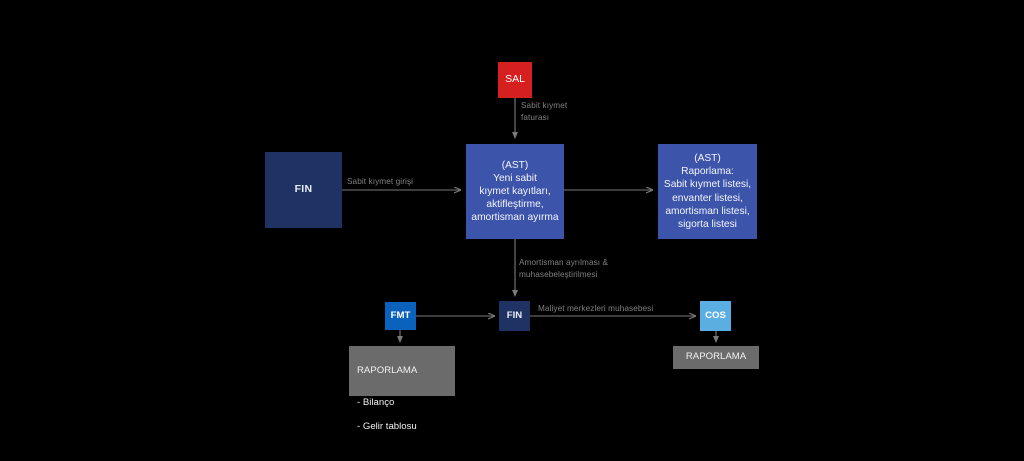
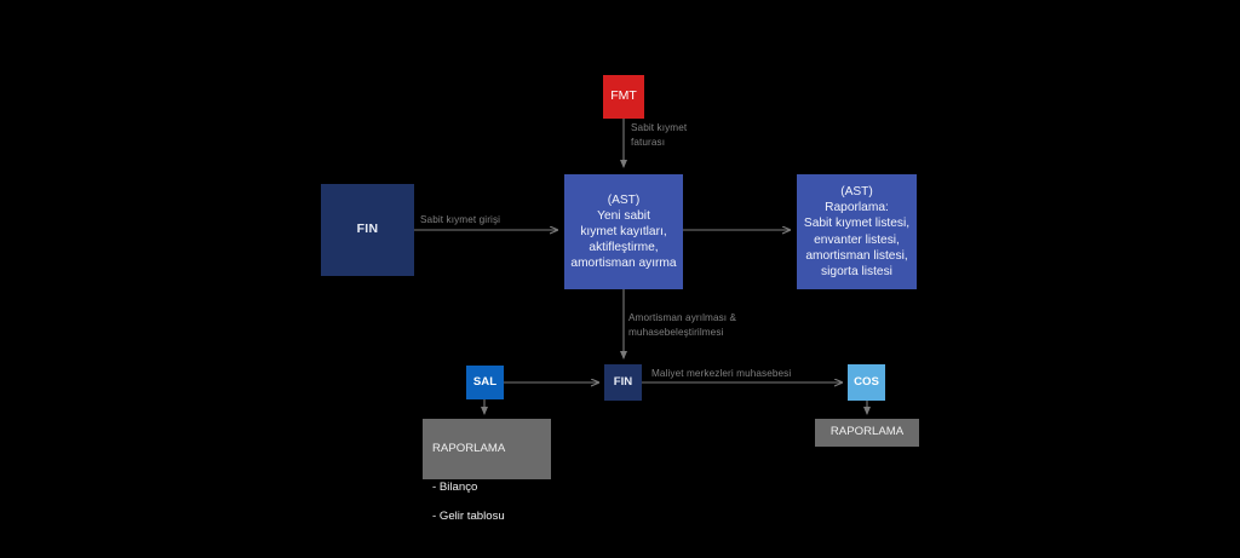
- SAL
+ FMT
  FIN
  (AST)
  Yeni sabit
  kıymet kayıtları,
  aktifleştirme,
  amortisman ayırma
  (AST)
  Raporlama:
  Sabit kıymet listesi,
  envanter listesi,
  amortisman listesi,
  sigorta listesi
- FMT
+ SAL
  FIN
  COS
  RAPORLAMA
  - Bilanço
  - Gelir tablosu
  RAPORLAMA
  Sabit kıymet
  faturası
  Sabit kıymet girişi
  Amortisman ayrılması &
  muhasebeleştirilmesi
  Maliyet merkezleri muhasebesi
